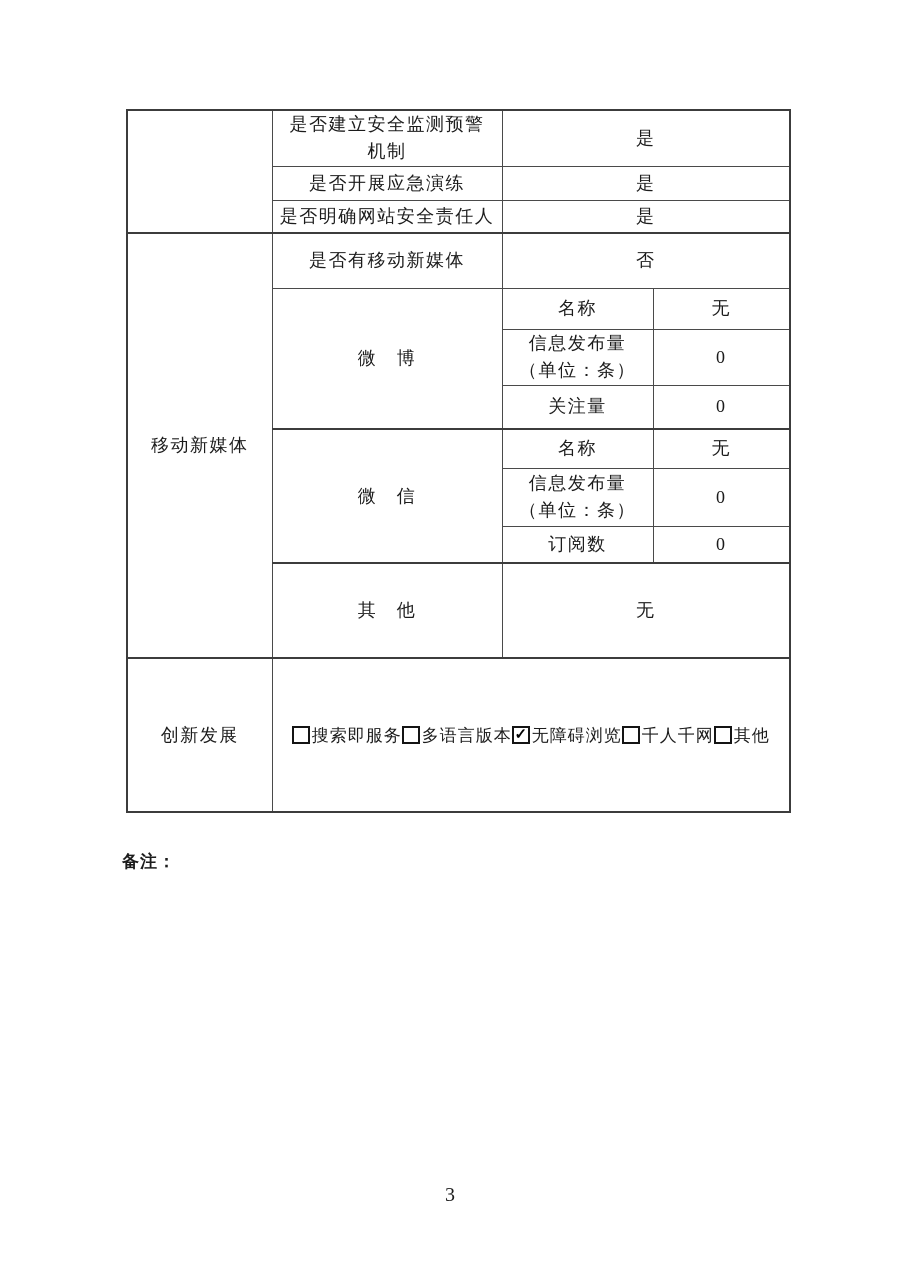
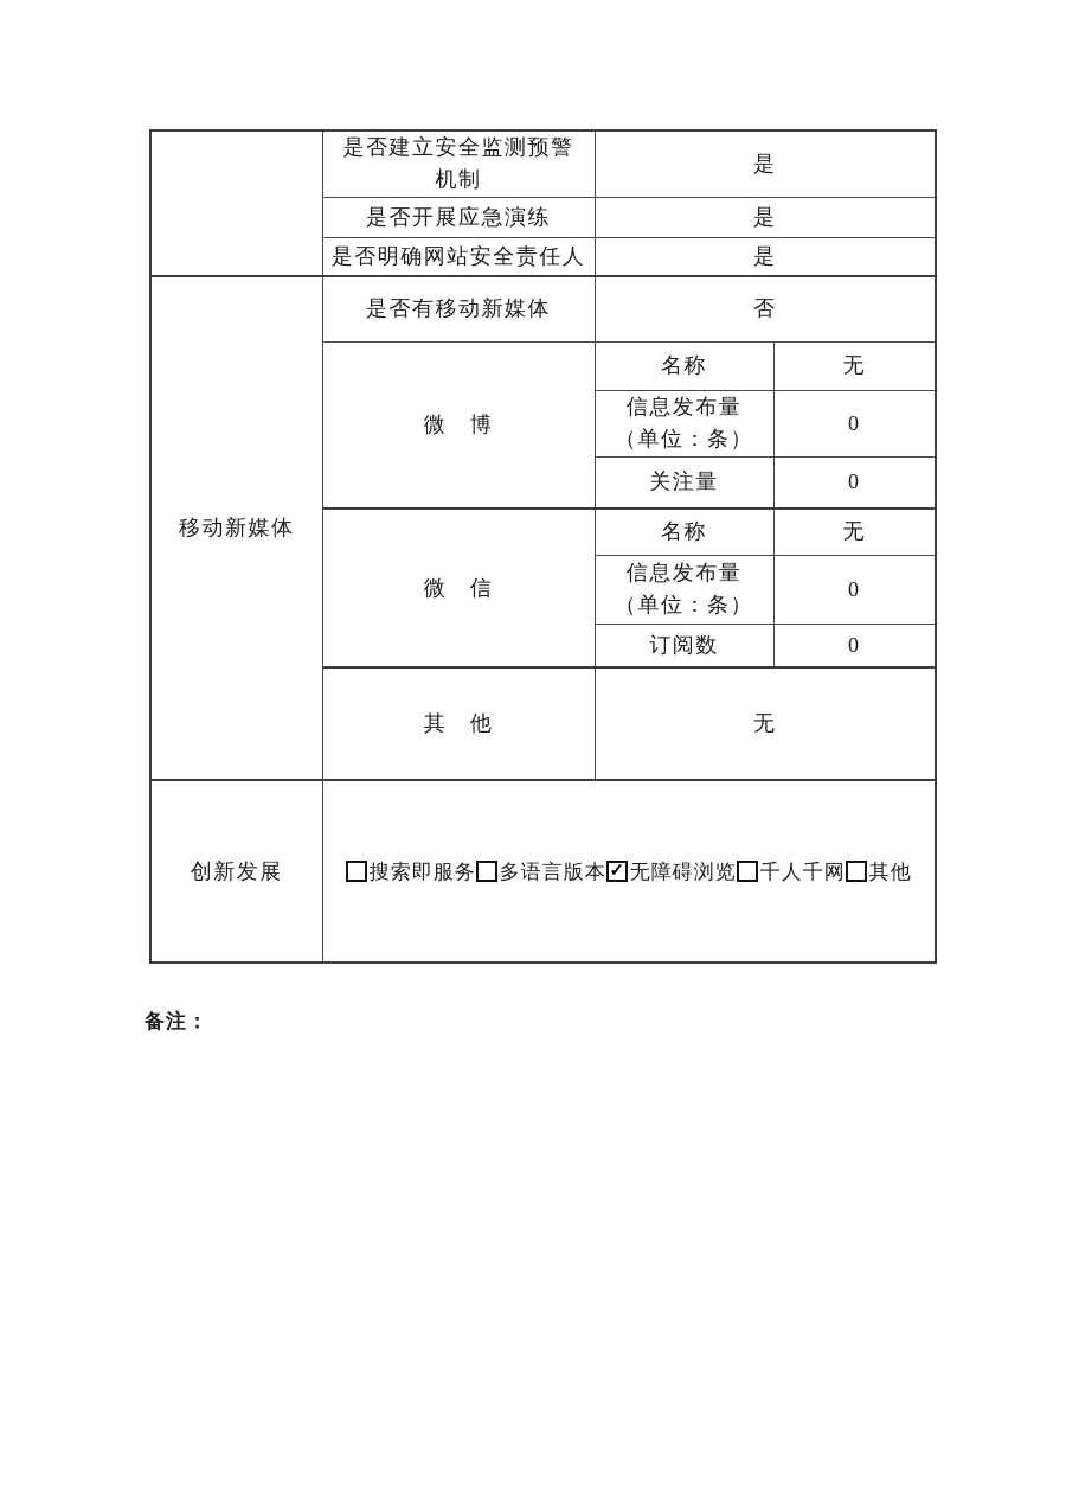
  	是否建立安全监测预警 机制	是
  是否开展应急演练	是
  是否明确网站安全责任人	是
  移动新媒体	是否有移动新媒体	否
  微 博	名称	无
  信息发布量 （单位：条）	0
  关注量	0
  微 信	名称	无
  信息发布量 （单位：条）	0
  订阅数	0
  其 他	无
  创新发展	搜索即服务 多语言版本 ✓ 无障碍浏览 千人千网 其他
  备注：
- 3
